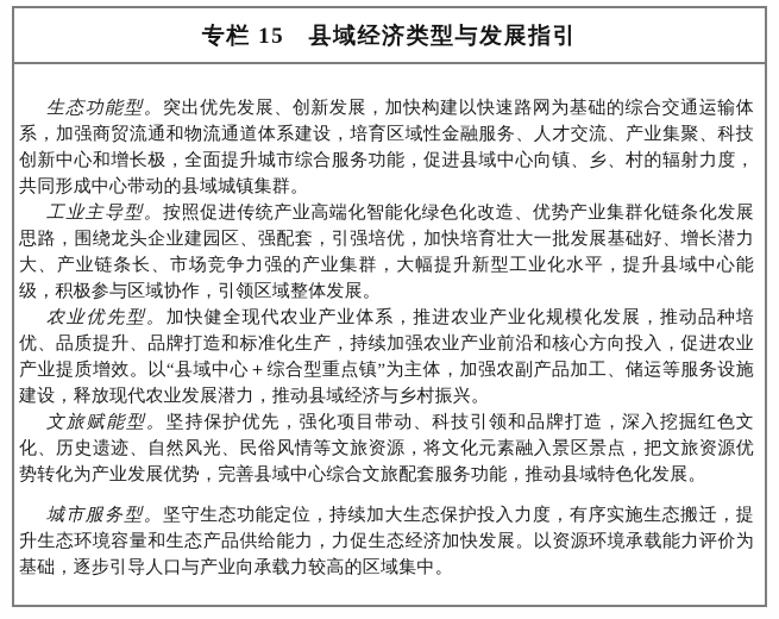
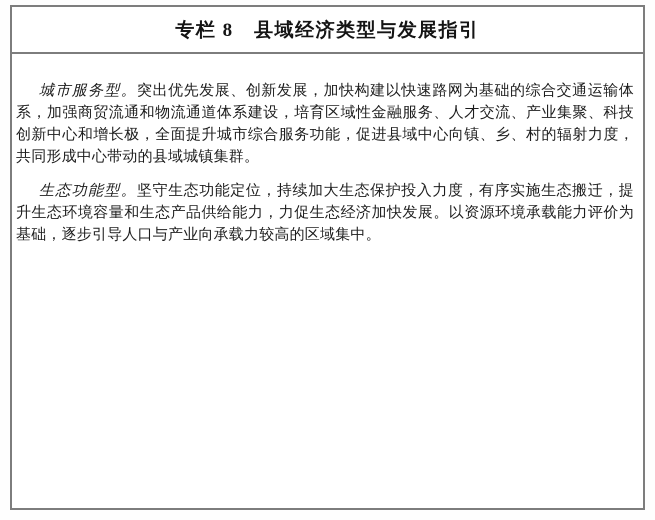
- 专栏 15 县域经济类型与发展指引
+ 专栏 8 县域经济类型与发展指引
- 生态功能型。突出优先发展、创新发展，加快构建以快速路网为基础的综合交通运输体系，加强商贸流通和物流通道体系建设，培育区域性金融服务、人才交流、产业集聚、科技创新中心和增长极，全面提升城市综合服务功能，促进县域中心向镇、乡、村的辐射力度，共同形成中心带动的县域城镇集群。
+ 城市服务型。突出优先发展、创新发展，加快构建以快速路网为基础的综合交通运输体系，加强商贸流通和物流通道体系建设，培育区域性金融服务、人才交流、产业集聚、科技创新中心和增长极，全面提升城市综合服务功能，促进县域中心向镇、乡、村的辐射力度，共同形成中心带动的县域城镇集群。
- 工业主导型。按照促进传统产业高端化智能化绿色化改造、优势产业集群化链条化发展思路，围绕龙头企业建园区、强配套，引强培优，加快培育壮大一批发展基础好、增长潜力大、产业链条长、市场竞争力强的产业集群，大幅提升新型工业化水平，提升县域中心能级，积极参与区域协作，引领区域整体发展。
- 农业优先型。加快健全现代农业产业体系，推进农业产业化规模化发展，推动品种培优、品质提升、品牌打造和标准化生产，持续加强农业产业前沿和核心方向投入，促进农业产业提质增效。以“县域中心＋综合型重点镇”为主体，加强农副产品加工、储运等服务设施建设，释放现代农业发展潜力，推动县域经济与乡村振兴。
- 文旅赋能型。坚持保护优先，强化项目带动、科技引领和品牌打造，深入挖掘红色文化、历史遗迹、自然风光、民俗风情等文旅资源，将文化元素融入景区景点，把文旅资源优势转化为产业发展优势，完善县域中心综合文旅配套服务功能，推动县域特色化发展。
- 城市服务型。坚守生态功能定位，持续加大生态保护投入力度，有序实施生态搬迁，提升生态环境容量和生态产品供给能力，力促生态经济加快发展。以资源环境承载能力评价为基础，逐步引导人口与产业向承载力较高的区域集中。
+ 生态功能型。坚守生态功能定位，持续加大生态保护投入力度，有序实施生态搬迁，提升生态环境容量和生态产品供给能力，力促生态经济加快发展。以资源环境承载能力评价为基础，逐步引导人口与产业向承载力较高的区域集中。
